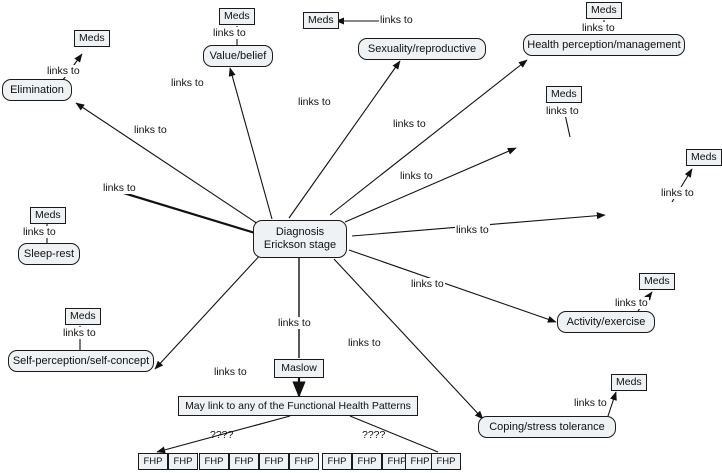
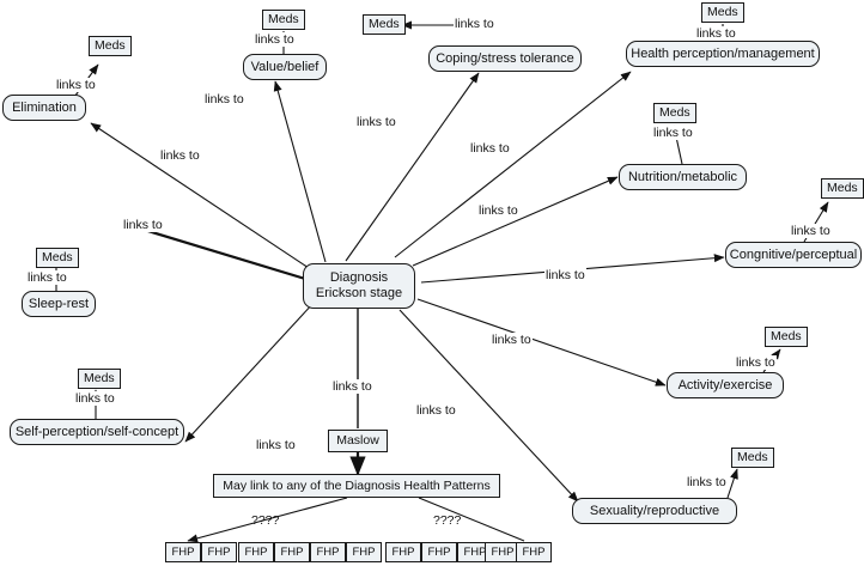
  Diagnosis
  Erickson stage
  Elimination
  Value/belief
- Sexuality/reproductive
+ Coping/stress tolerance
  Health perception/management
+ Nutrition/metabolic
+ Congnitive/perceptual
  Activity/exercise
- Coping/stress tolerance
+ Sexuality/reproductive
  Sleep-rest
  Self-perception/self-concept
  Meds
  Meds
  Meds
  Meds
  Meds
  Meds
  Meds
  Meds
  Meds
  Meds
  Maslow
- May link to any of the Functional Health Patterns
+ May link to any of the Diagnosis Health Patterns
  FHP
  FHP
  FHP
  FHP
  FHP
  FHP
  FHP
  FHP
  FHP
  FHP
  FHP
  links to
  links to
  links to
  links to
  links to
  links to
  links to
  links to
  links to
  links to
  links to
  links to
  links to
  links to
  links to
  links to
  links to
  links to
  links to
  links to
  links to
  ????
  ????
